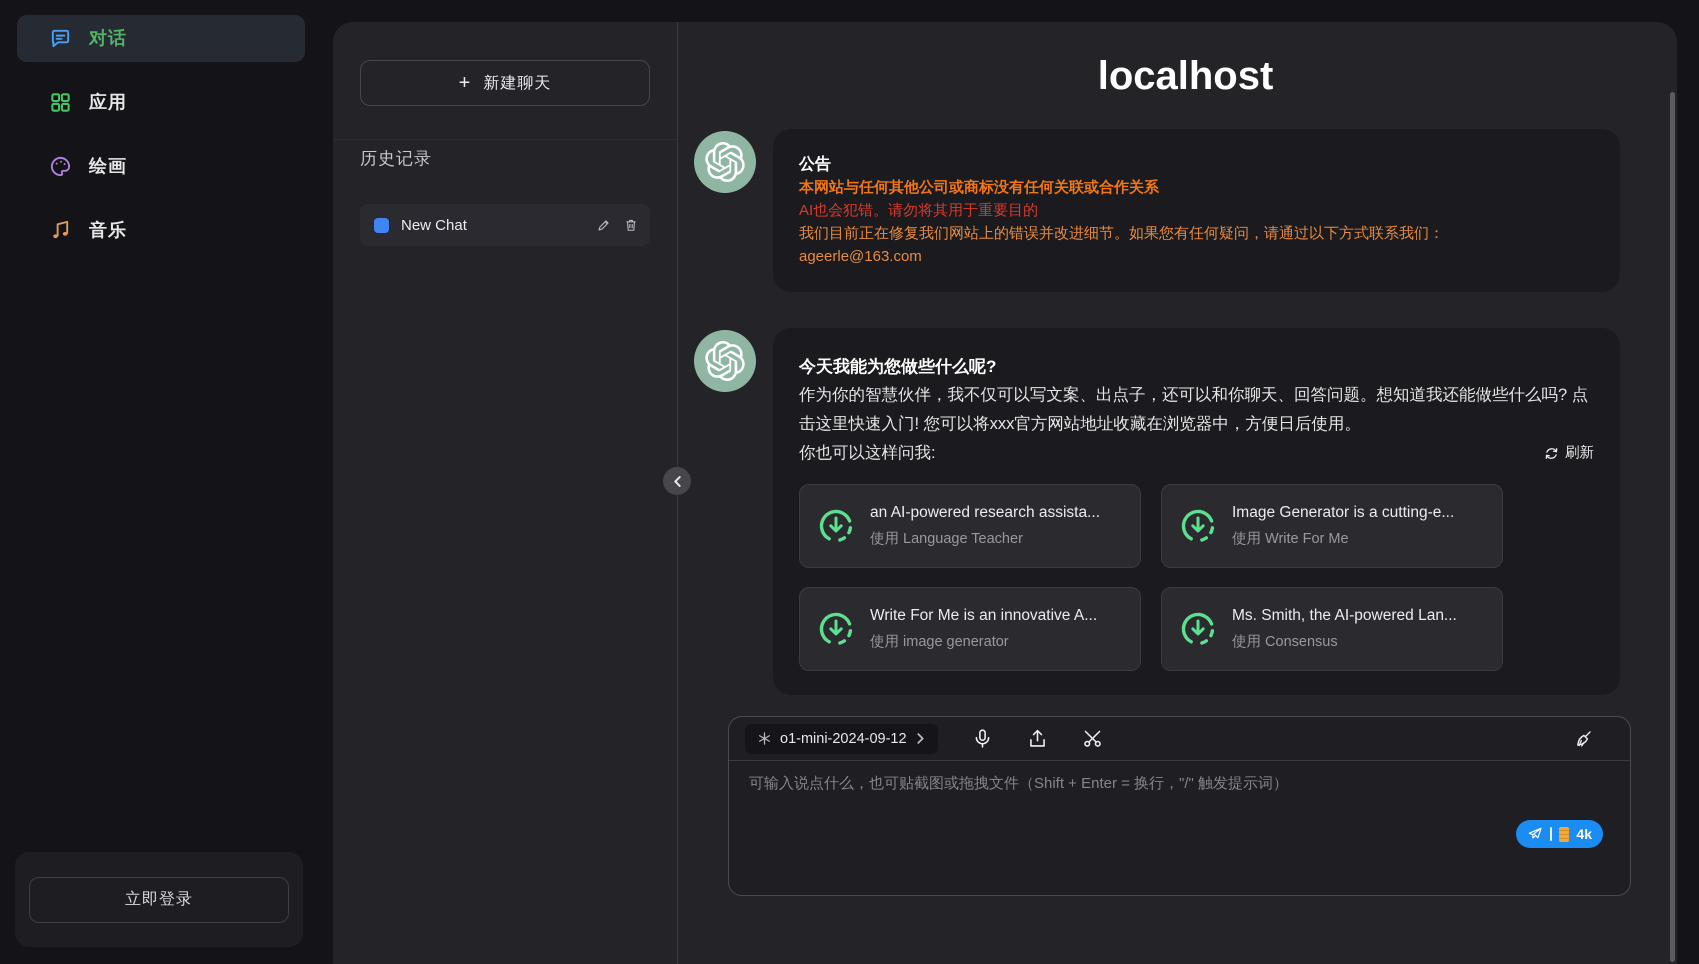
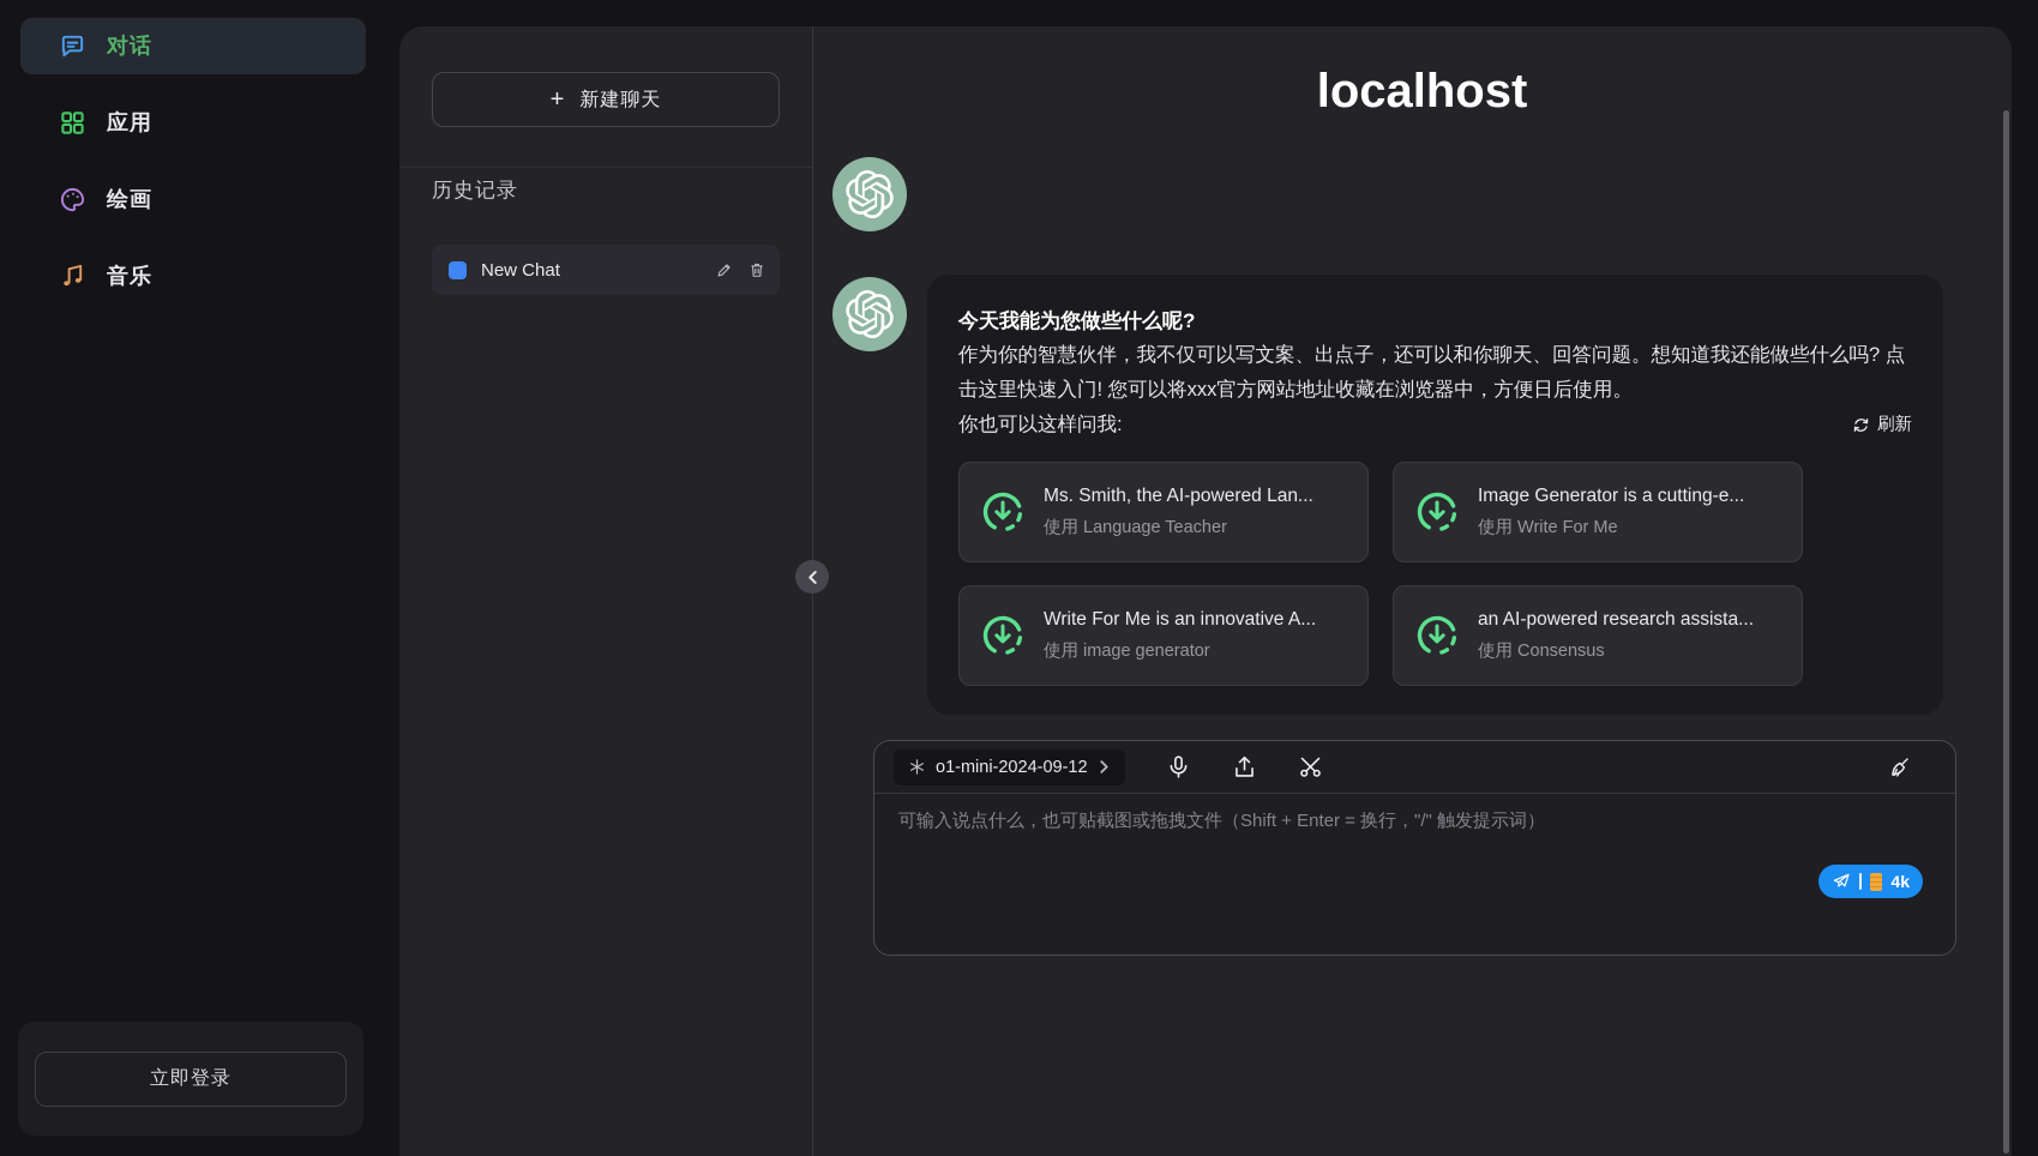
  对话
  应用
  绘画
  音乐
  立即登录
  +
  新建聊天
  历史记录
  New Chat
  localhost
- 公告
- 本网站与任何其他公司或商标没有任何关联或合作关系
- AI也会犯错。请勿将其用于重要目的
- 我们目前正在修复我们网站上的错误并改进细节。如果您有任何疑问，请通过以下方式联系我们：
- ageerle@163.com
  今天我能为您做些什么呢?
  作为你的智慧伙伴，我不仅可以写文案、出点子，还可以和你聊天、回答问题。想知道我还能做些什么吗? 点击这里快速入门! 您可以将xxx官方网站地址收藏在浏览器中，方便日后使用。
  你也可以这样问我:
  刷新
- an AI-powered research assista...
+ Ms. Smith, the AI-powered Lan...
  使用 Language Teacher
  Image Generator is a cutting-e...
  使用 Write For Me
  Write For Me is an innovative A...
  使用 image generator
- Ms. Smith, the AI-powered Lan...
+ an AI-powered research assista...
  使用 Consensus
  o1-mini-2024-09-12
  可输入说点什么，也可贴截图或拖拽文件（Shift + Enter = 换行，"/" 触发提示词）
  4k
